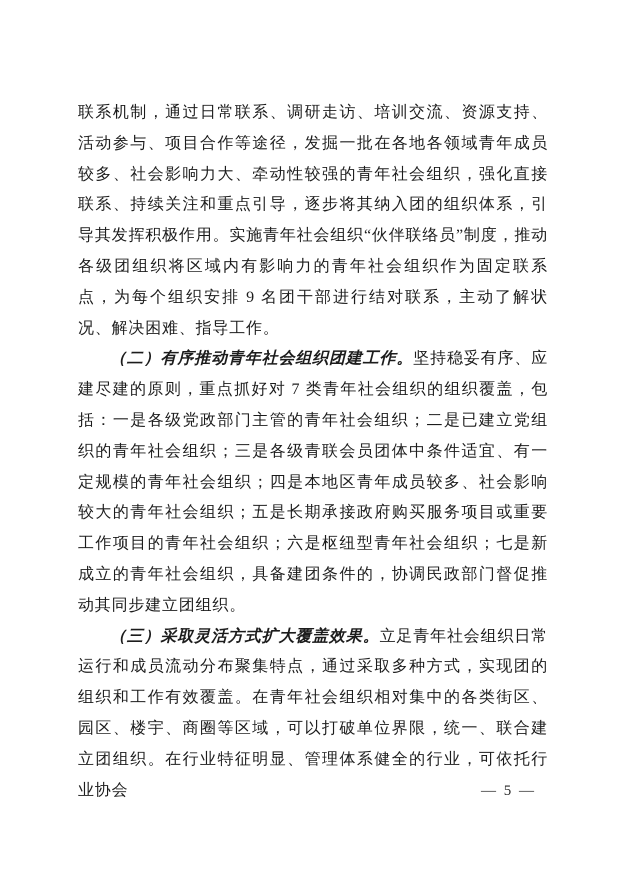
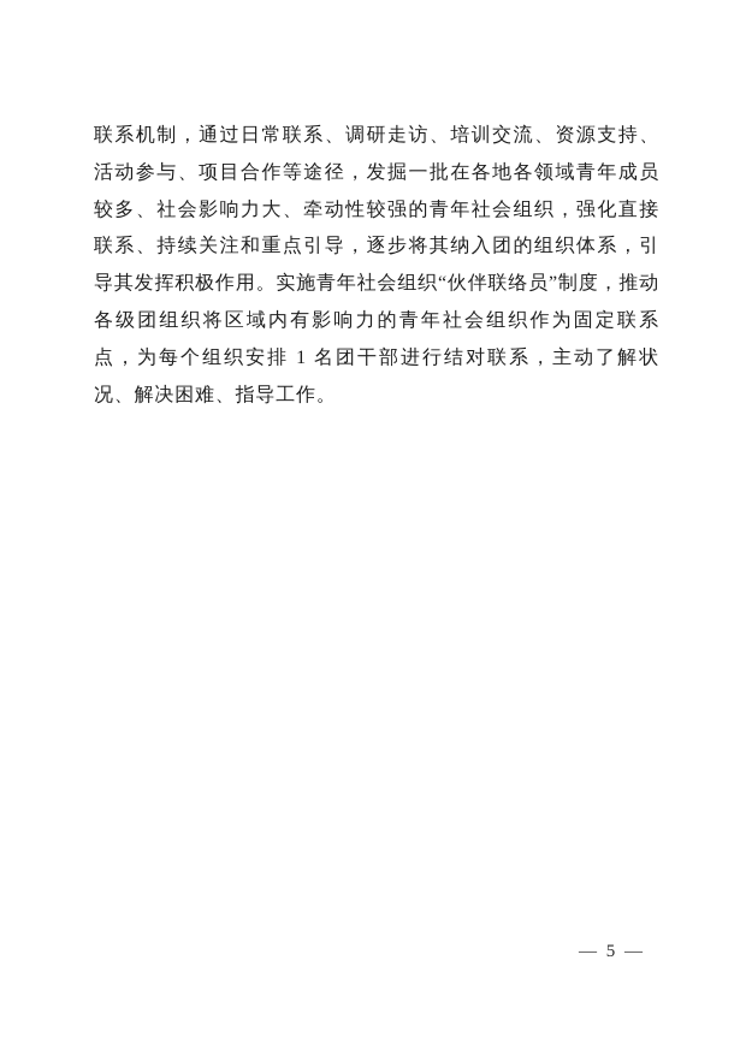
- 联系机制，通过日常联系、调研走访、培训交流、资源支持、活动参与、项目合作等途径，发掘一批在各地各领域青年成员较多、社会影响力大、牵动性较强的青年社会组织，强化直接联系、持续关注和重点引导，逐步将其纳入团的组织体系，引导其发挥积极作用。实施青年社会组织“伙伴联络员”制度，推动各级团组织将区域内有影响力的青年社会组织作为固定联系点，为每个组织安排 9 名团干部进行结对联系，主动了解状况、解决困难、指导工作。
+ 联系机制，通过日常联系、调研走访、培训交流、资源支持、活动参与、项目合作等途径，发掘一批在各地各领域青年成员较多、社会影响力大、牵动性较强的青年社会组织，强化直接联系、持续关注和重点引导，逐步将其纳入团的组织体系，引导其发挥积极作用。实施青年社会组织“伙伴联络员”制度，推动各级团组织将区域内有影响力的青年社会组织作为固定联系点，为每个组织安排 1 名团干部进行结对联系，主动了解状况、解决困难、指导工作。
- （二）有序推动青年社会组织团建工作。坚持稳妥有序、应建尽建的原则，重点抓好对 7 类青年社会组织的组织覆盖，包括：一是各级党政部门主管的青年社会组织；二是已建立党组织的青年社会组织；三是各级青联会员团体中条件适宜、有一定规模的青年社会组织；四是本地区青年成员较多、社会影响较大的青年社会组织；五是长期承接政府购买服务项目或重要工作项目的青年社会组织；六是枢纽型青年社会组织；七是新成立的青年社会组织，具备建团条件的，协调民政部门督促推动其同步建立团组织。
- （三）采取灵活方式扩大覆盖效果。立足青年社会组织日常运行和成员流动分布聚集特点，通过采取多种方式，实现团的组织和工作有效覆盖。在青年社会组织相对集中的各类街区、园区、楼宇、商圈等区域，可以打破单位界限，统一、联合建立团组织。在行业特征明显、管理体系健全的行业，可依托行业协会
  — 5 —
